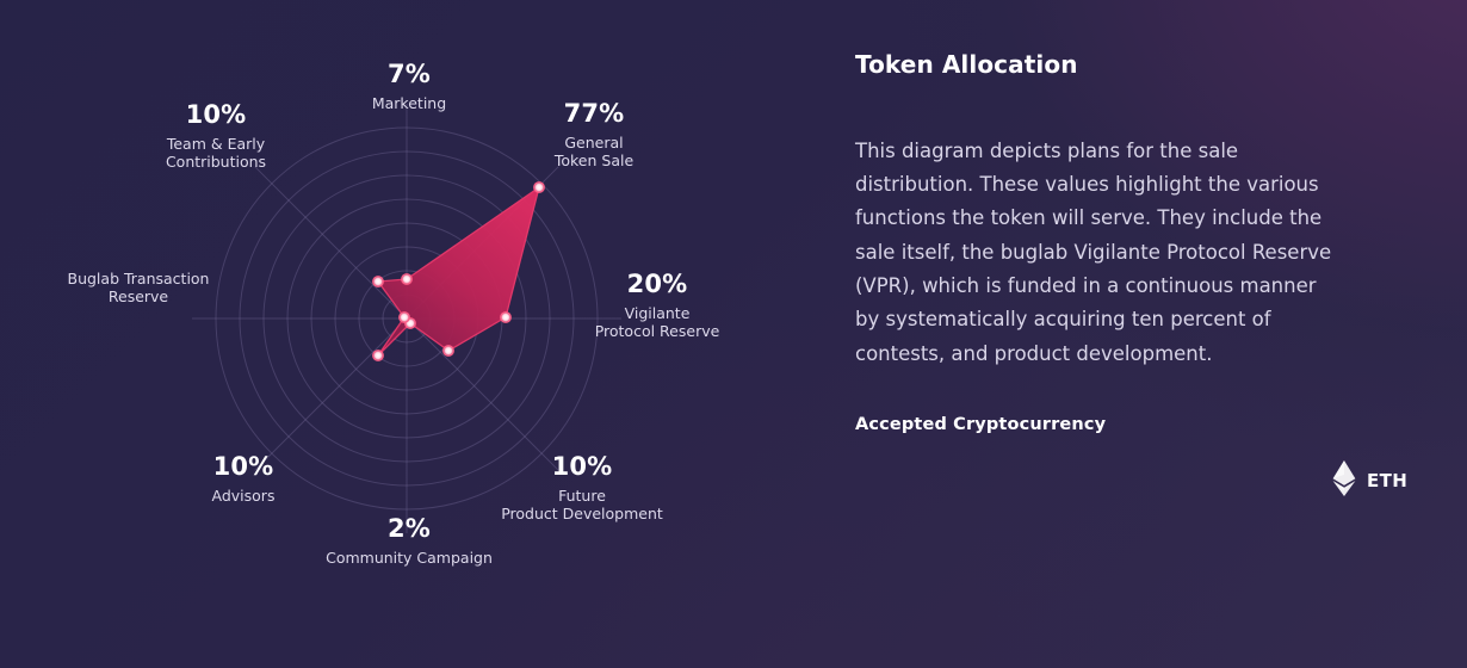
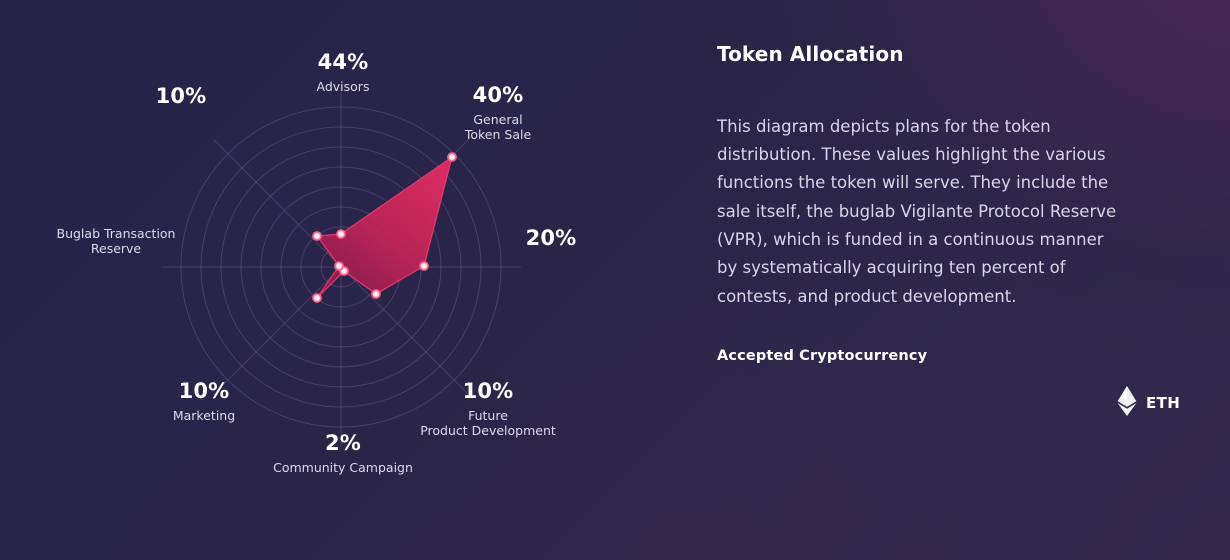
- 7%
+ 44%
- Marketing
+ Advisors
- 77%
+ 40%
  General
  Token Sale
  20%
- Vigilante
- Protocol Reserve
  10%
  Future
  Product Development
  2%
  Community Campaign
  10%
- Advisors
+ Marketing
  Buglab Transaction
  Reserve
  10%
- Team & Early
- Contributions
  Token Allocation
- This diagram depicts plans for the sale distribution. These values highlight the various functions the token will serve. They include the sale itself, the buglab Vigilante Protocol Reserve (VPR), which is funded in a continuous manner by systematically acquiring ten percent of contests, and product development.
+ This diagram depicts plans for the token distribution. These values highlight the various functions the token will serve. They include the sale itself, the buglab Vigilante Protocol Reserve (VPR), which is funded in a continuous manner by systematically acquiring ten percent of contests, and product development.
  Accepted Cryptocurrency
  ETH
